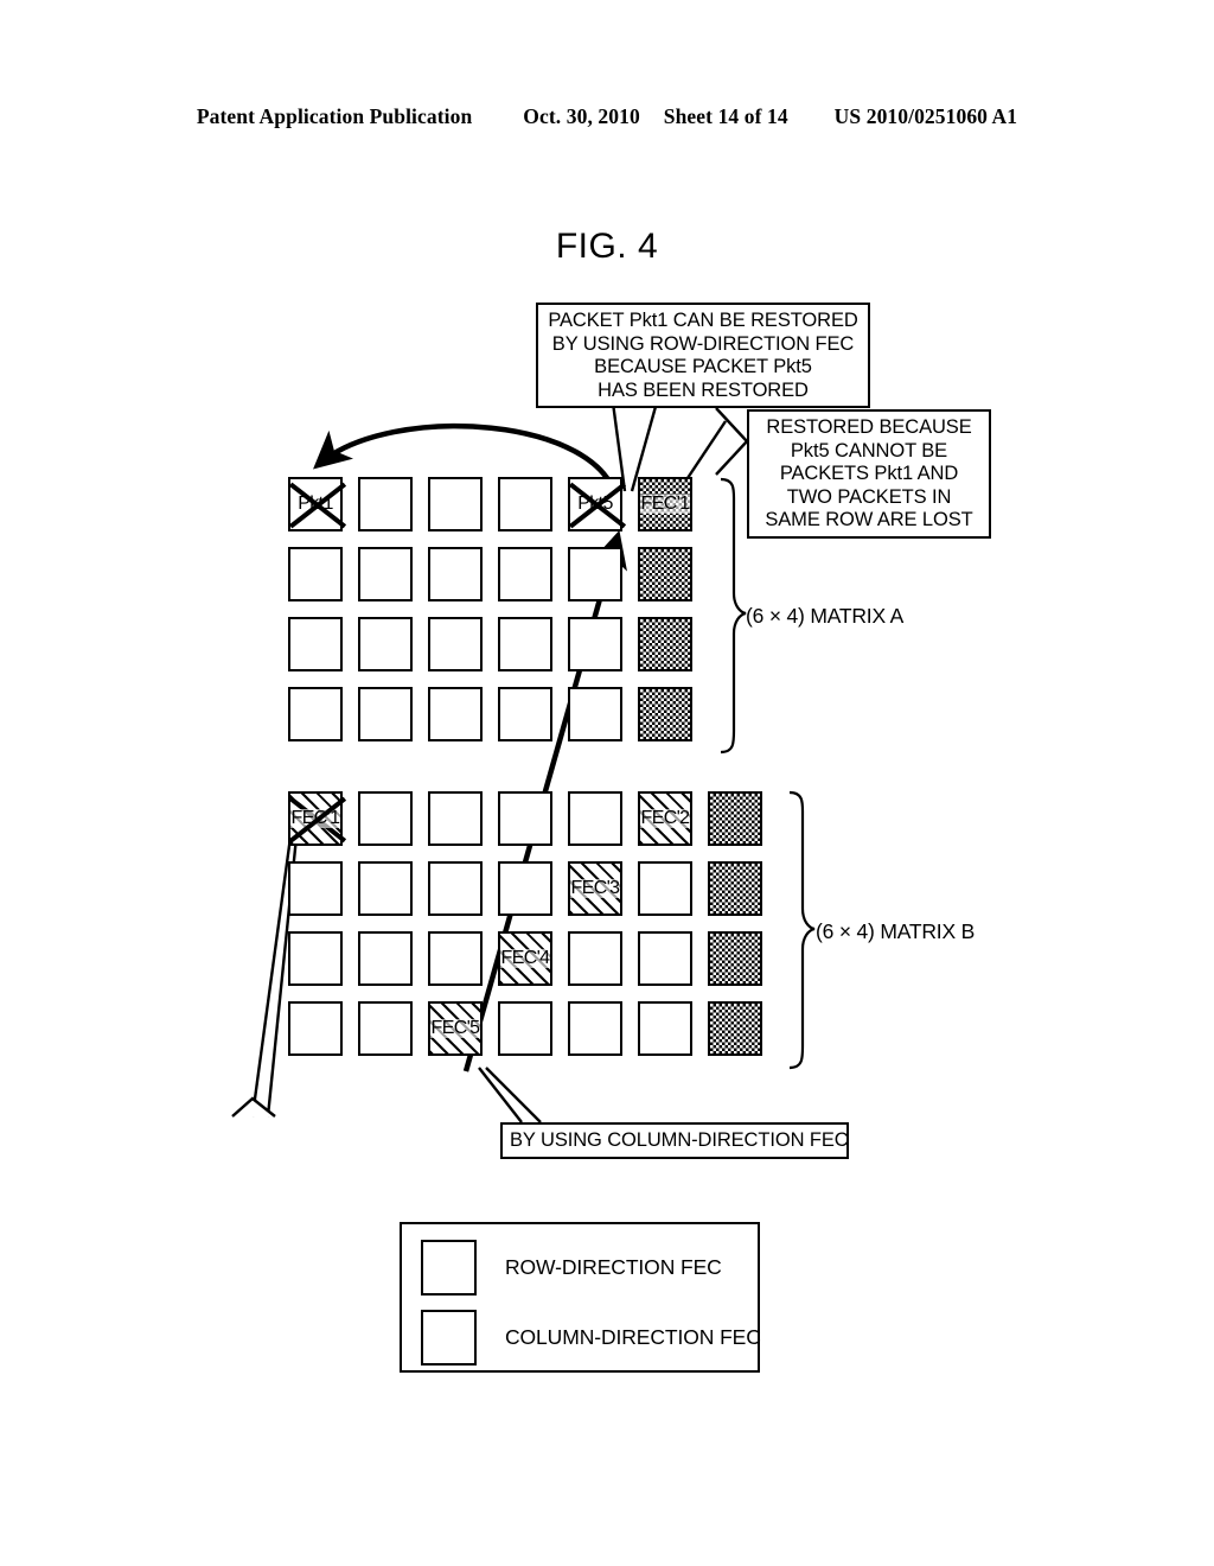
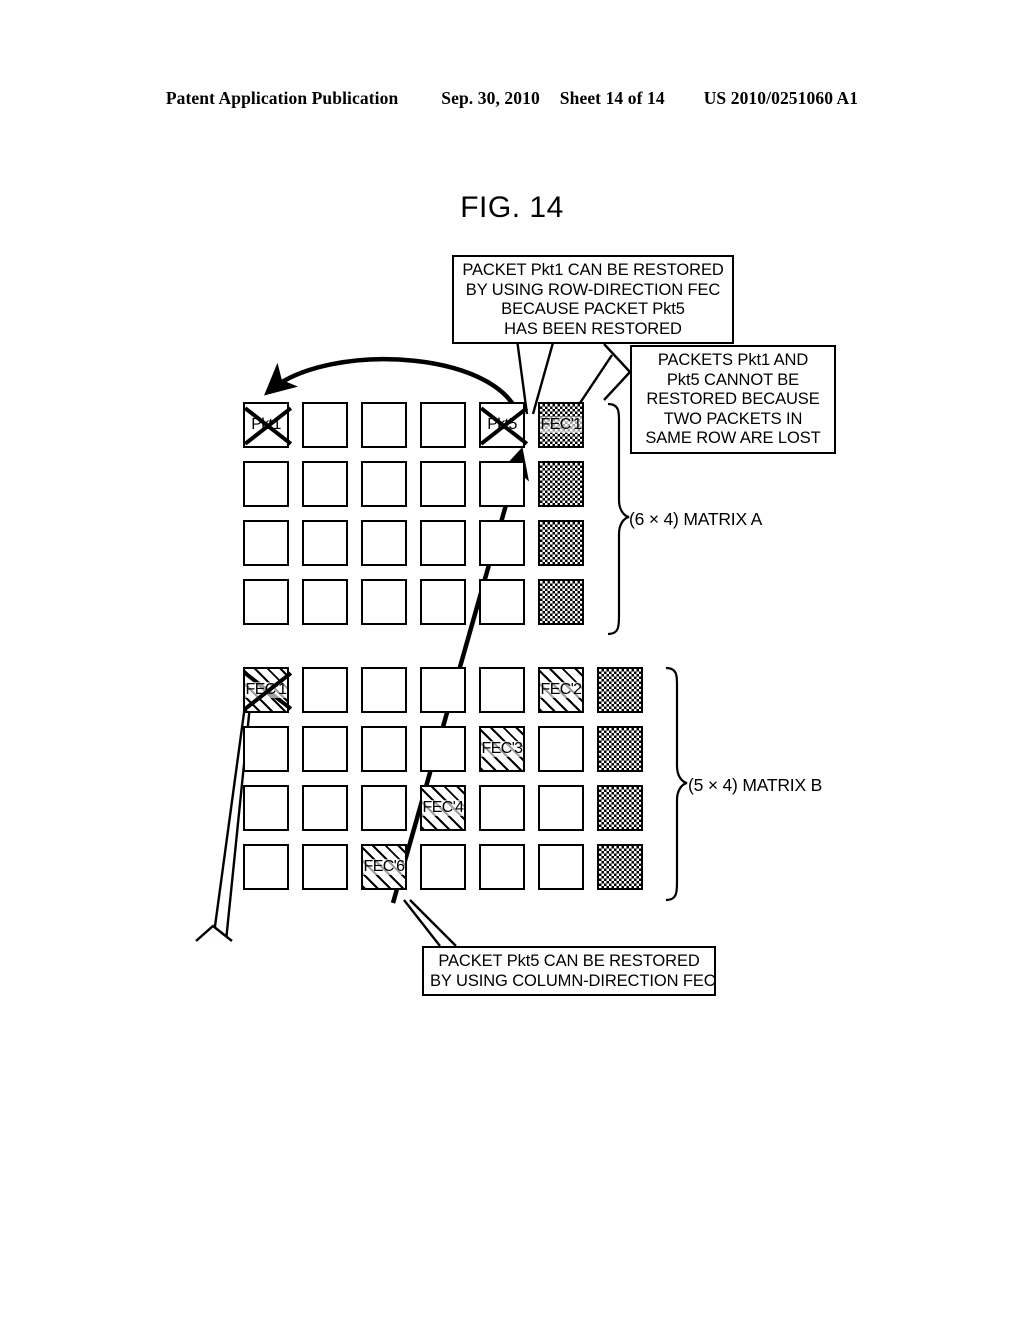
- Patent Application Publication Oct. 30, 2010 Sheet 14 of 14 US 2010/0251060 A1
+ Patent Application Publication Sep. 30, 2010 Sheet 14 of 14 US 2010/0251060 A1
- FIG. 4
+ FIG. 14
  PACKET Pkt1 CAN BE RESTORED
  BY USING ROW-DIRECTION FEC
  BECAUSE PACKET Pkt5
  HAS BEEN RESTORED
- RESTORED BECAUSE
+ PACKETS Pkt1 AND
  Pkt5 CANNOT BE
- PACKETS Pkt1 AND
+ RESTORED BECAUSE
  TWO PACKETS IN
  SAME ROW ARE LOST
  FEC'1
  FE'1
  FEC'2
  FEC'3
  FEC'4
- FEC'5
+ FEC'6
  (6 × 4) MATRIX A
- (6 × 4) MATRIX B
+ (5 × 4) MATRIX B
+ PACKET Pkt5 CAN BE RESTORED
  BY USING COLUMN-DIRECTION FEC
- ROW-DIRECTION FEC
- COLUMN-DIRECTION FEC
